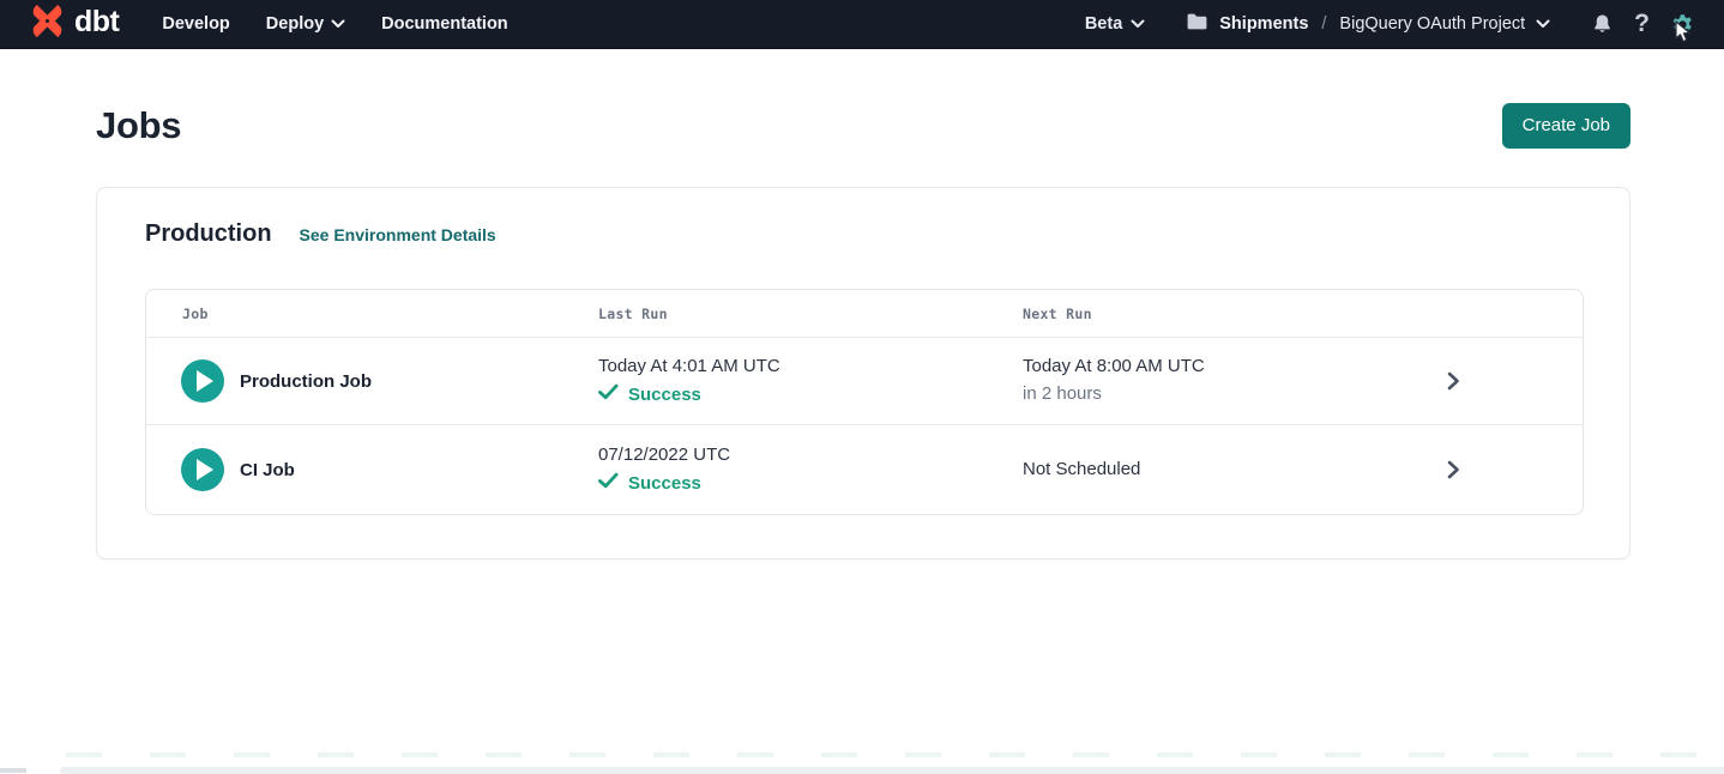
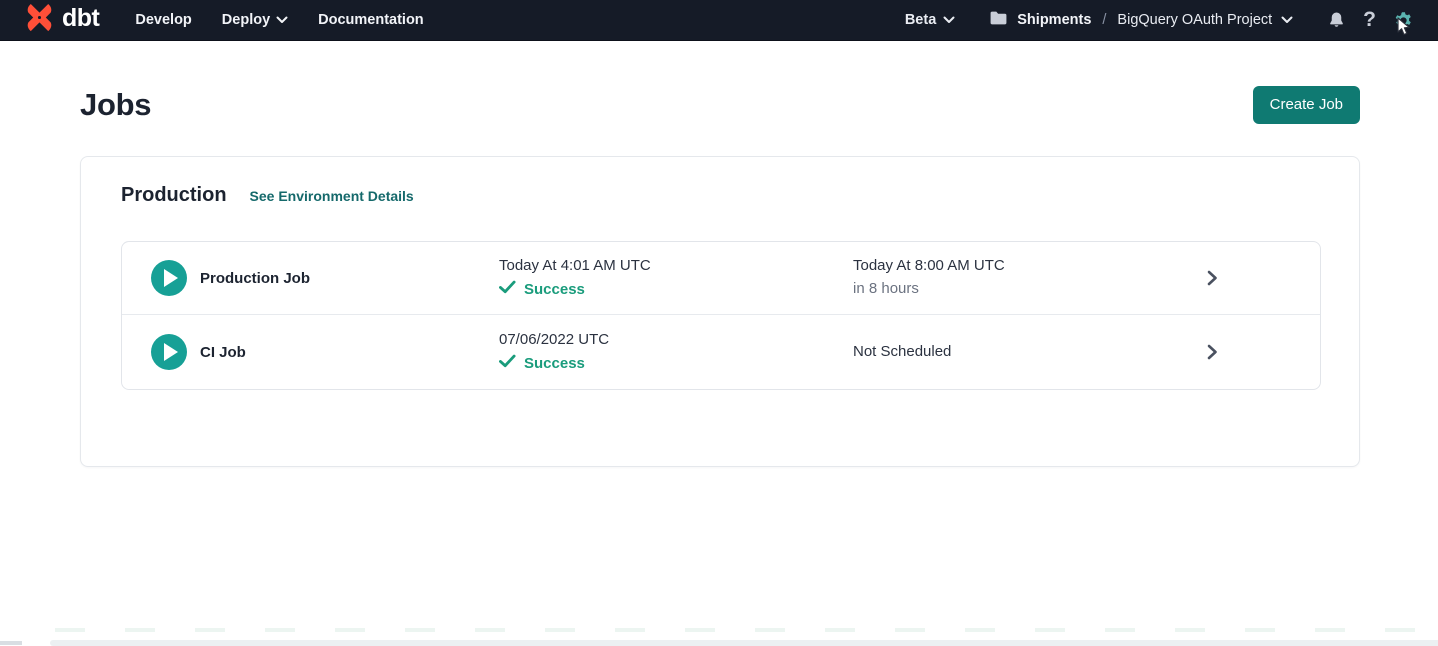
  dbt
  Develop
  Deploy
  Documentation
  Beta
  Shipments
  /
  BigQuery OAuth Project
  ?
  Jobs
  Create Job
  Production
  See Environment Details
- Job
- Last Run
- Next Run
  Production Job
  Today At 4:01 AM UTC
  Success
  Today At 8:00 AM UTC
- in 2 hours
+ in 8 hours
  CI Job
- 07/12/2022 UTC
+ 07/06/2022 UTC
  Success
  Not Scheduled
